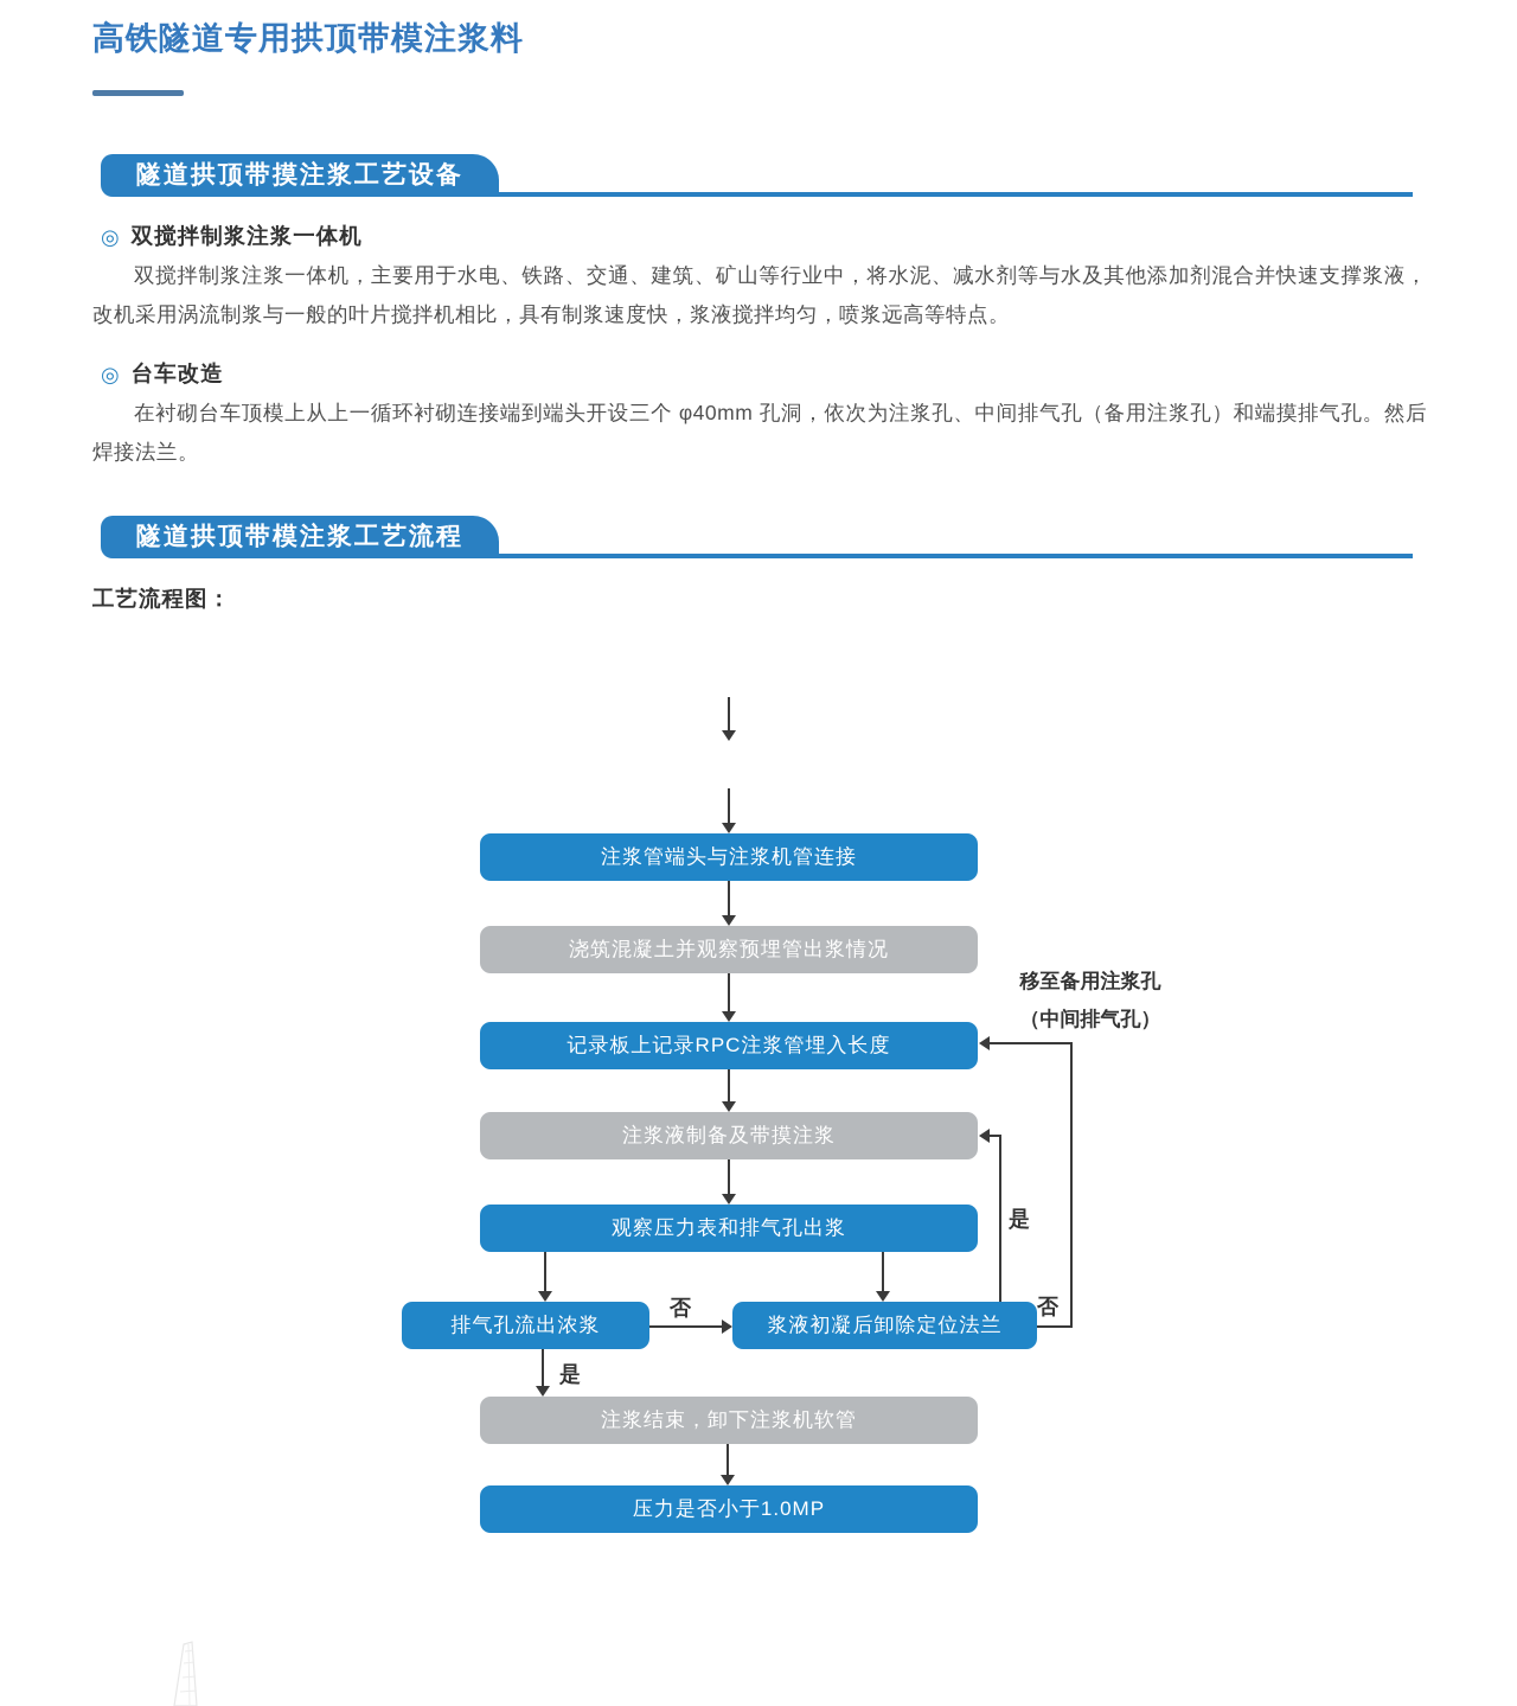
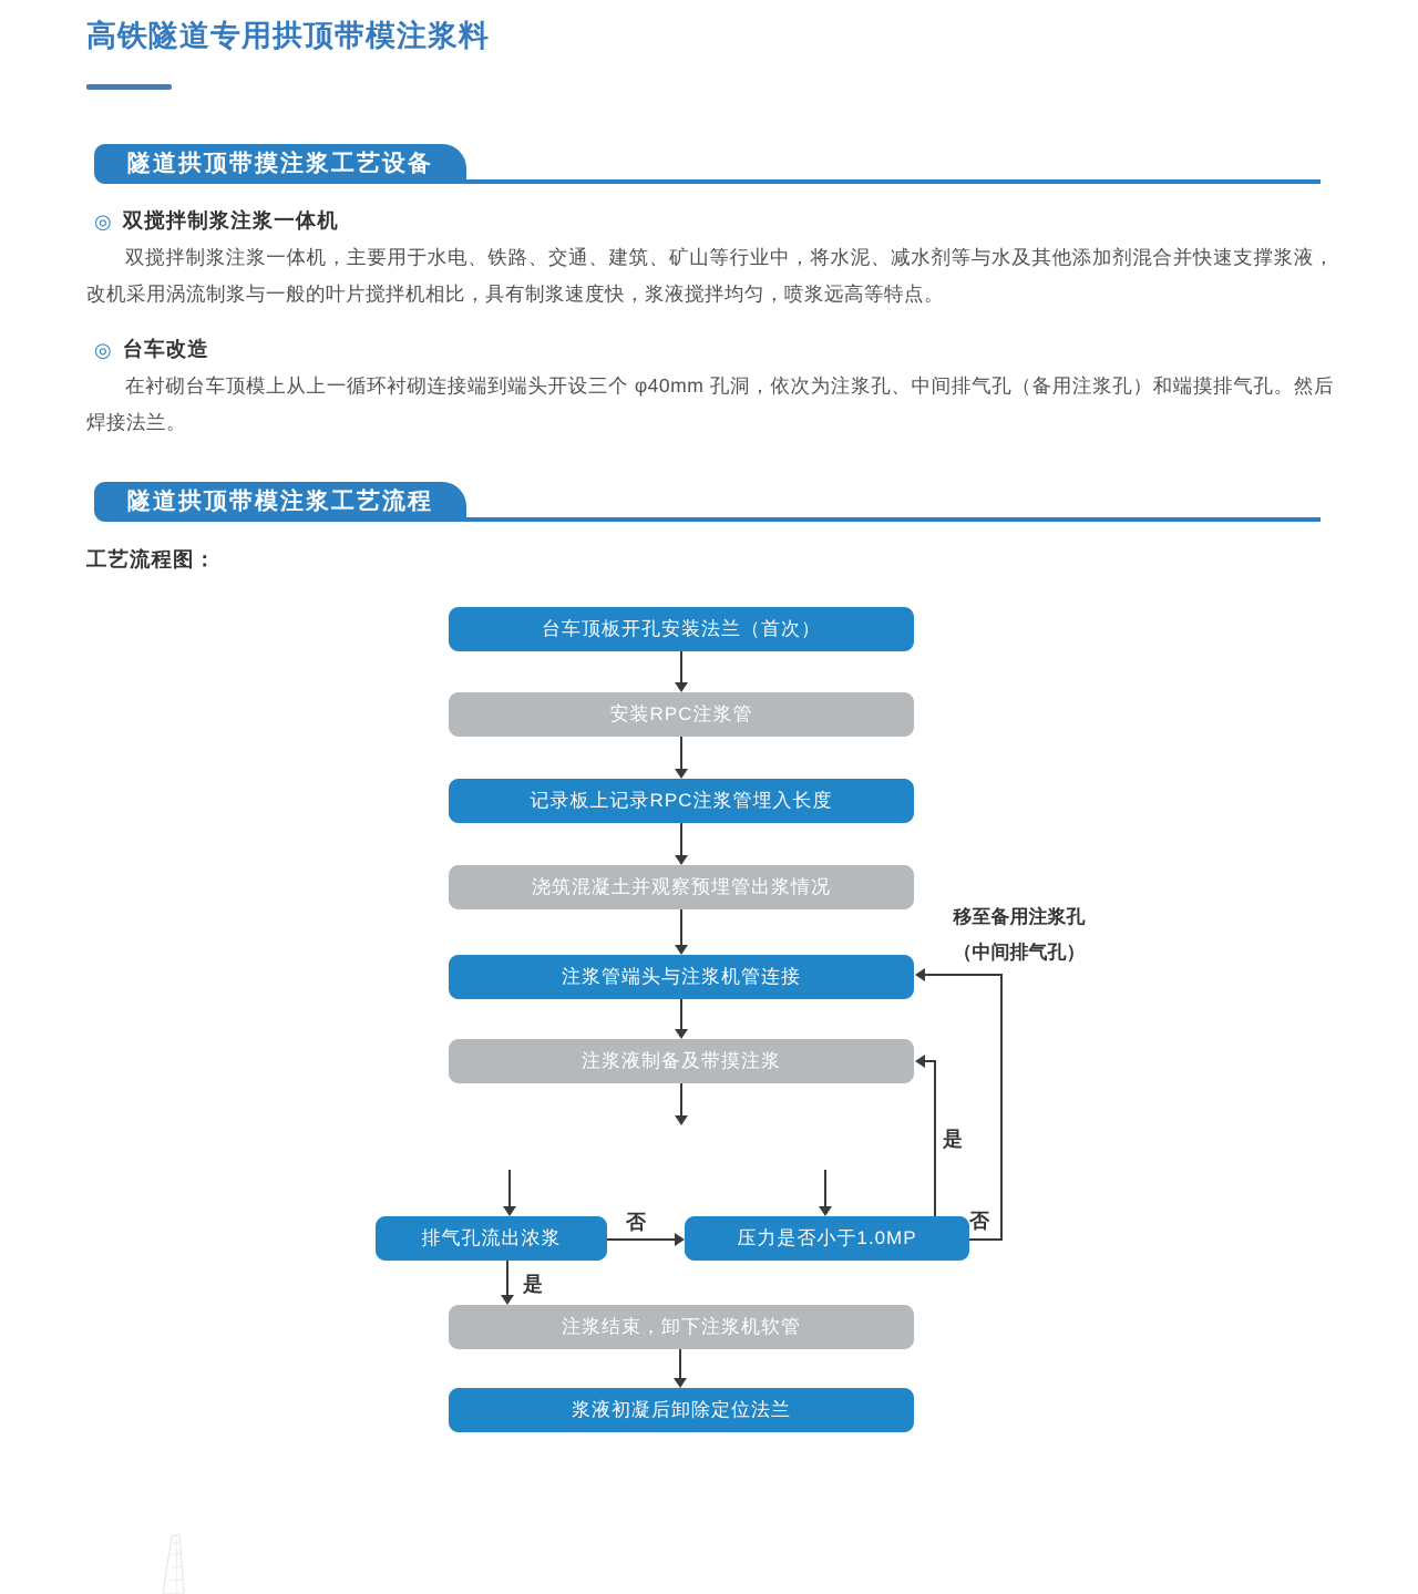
  高铁隧道专用拱顶带模注浆料
  隧道拱顶带摸注浆工艺设备
  ◎
  双搅拌制浆注浆一体机
  双搅拌制浆注浆一体机，主要用于水电、铁路、交通、建筑、矿山等行业中，将水泥、减水剂等与水及其他添加剂混合并快速支撑浆液，改机采用涡流制浆与一般的叶片搅拌机相比，具有制浆速度快，浆液搅拌均匀，喷浆远高等特点。
  ◎
  台车改造
  在衬砌台车顶模上从上一循环衬砌连接端到端头开设三个 φ40mm 孔洞，依次为注浆孔、中间排气孔（备用注浆孔）和端摸排气孔。然后焊接法兰。
  隧道拱顶带模注浆工艺流程
  工艺流程图：
+ 台车顶板开孔安装法兰（首次）
+ 安装RPC注浆管
- 注浆管端头与注浆机管连接
+ 记录板上记录RPC注浆管埋入长度
  浇筑混凝土并观察预埋管出浆情况
- 记录板上记录RPC注浆管埋入长度
+ 注浆管端头与注浆机管连接
  注浆液制备及带摸注浆
- 观察压力表和排气孔出浆
  排气孔流出浓浆
- 浆液初凝后卸除定位法兰
+ 压力是否小于1.0MP
  注浆结束，卸下注浆机软管
- 压力是否小于1.0MP
+ 浆液初凝后卸除定位法兰
  否
  是
  是
  否
  移至备用注浆孔
  （中间排气孔）
